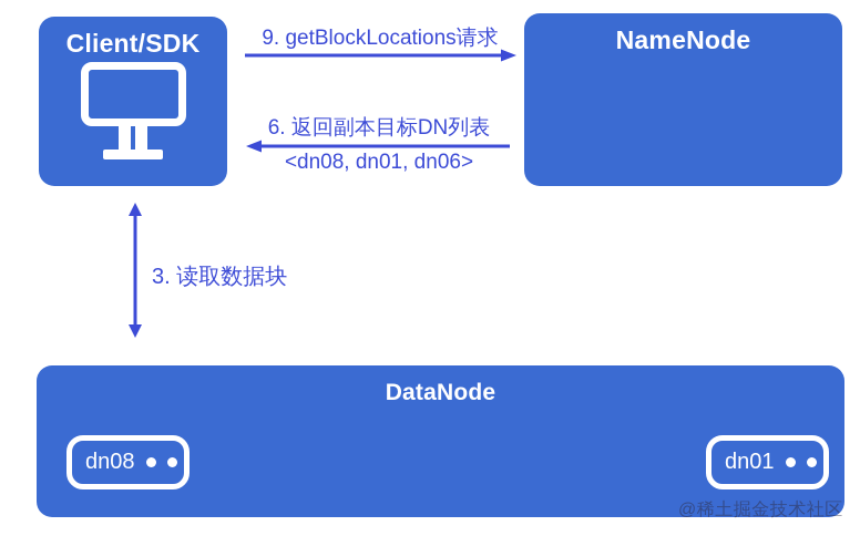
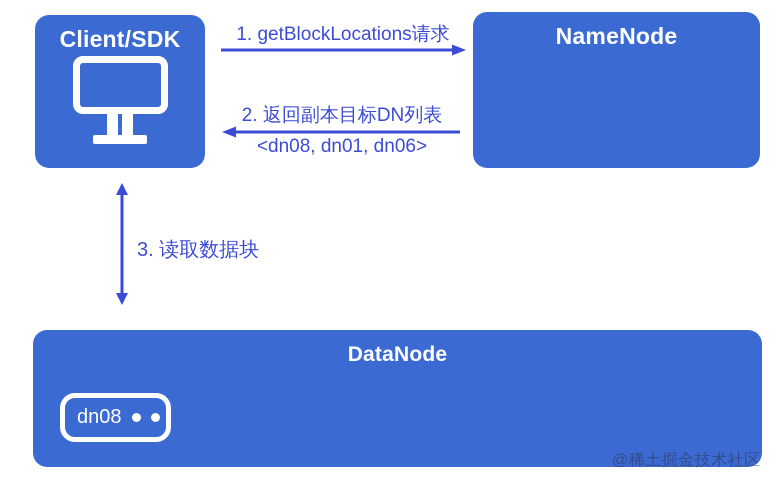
  Client/SDK
  NameNode
- 9. getBlockLocations请求
+ 1. getBlockLocations请求
- 6. 返回副本目标DN列表
+ 2. 返回副本目标DN列表
  <dn08, dn01, dn06>
  3. 读取数据块
  DataNode
  dn08
- dn01
  @稀土掘金技术社区
